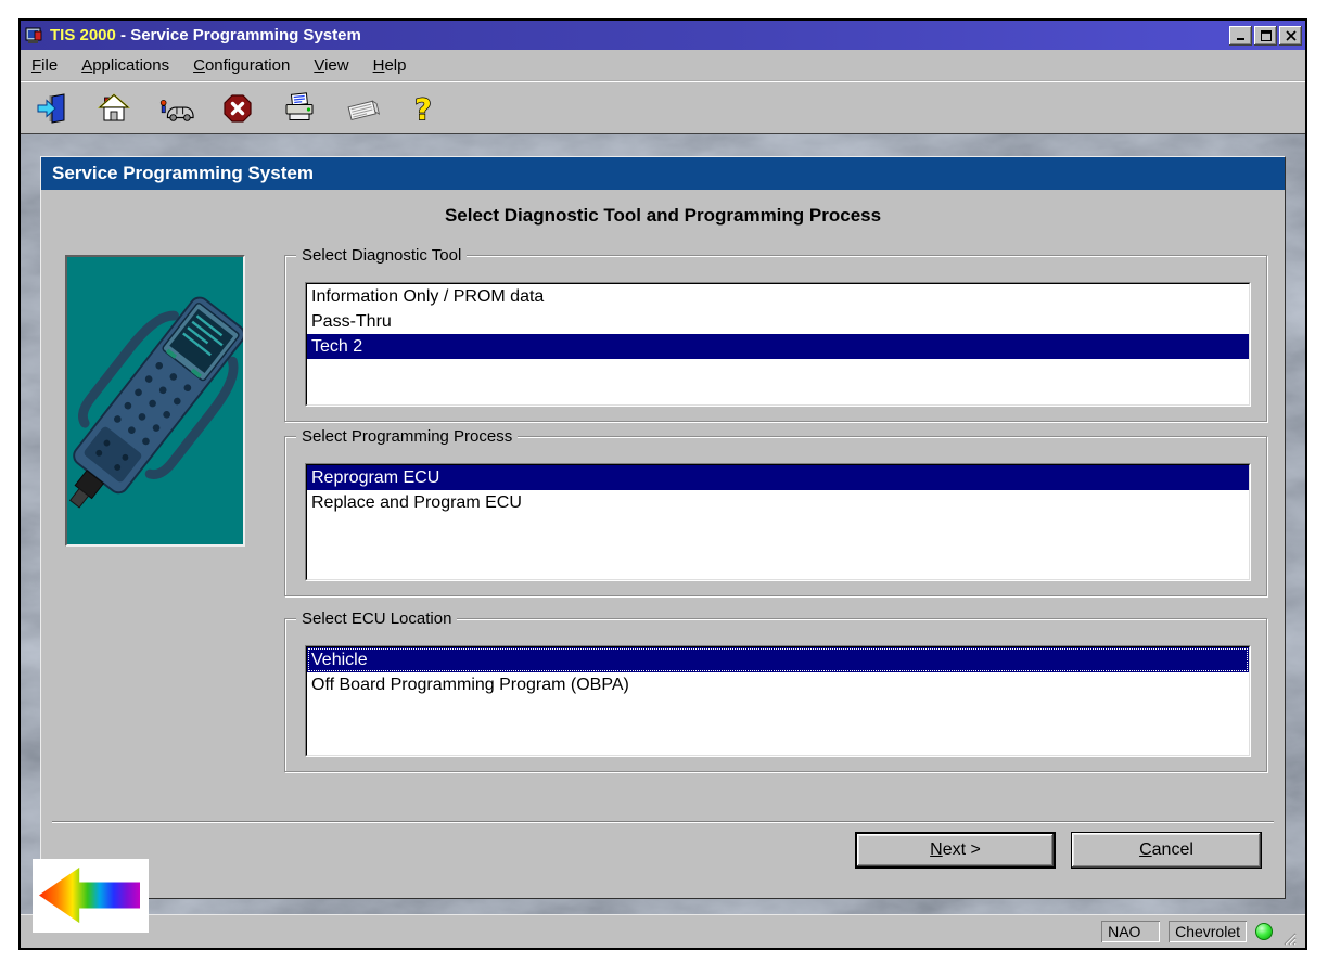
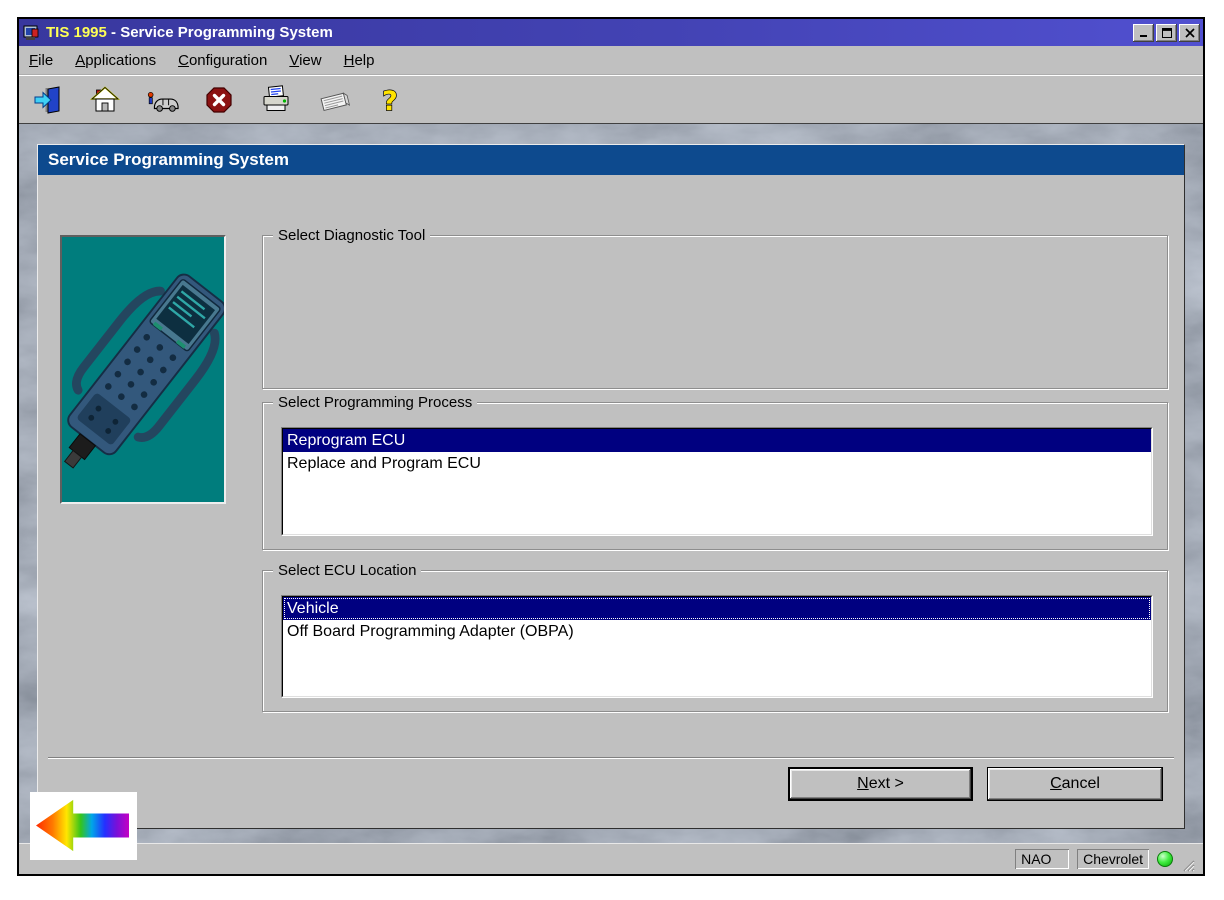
- TIS 2000 - Service Programming System
+ TIS 1995 - Service Programming System
  File
  Applications
  Configuration
  View
  Help
  ?
  Service Programming System
- Select Diagnostic Tool and Programming Process
  Select Diagnostic Tool
- Information Only / PROM data
- Pass-Thru
- Tech 2
  Select Programming Process
  Reprogram ECU
  Replace and Program ECU
  Select ECU Location
  Vehicle
- Off Board Programming Program (OBPA)
+ Off Board Programming Adapter (OBPA)
  N
  ext >
  C
  ancel
  NAO
  Chevrolet
